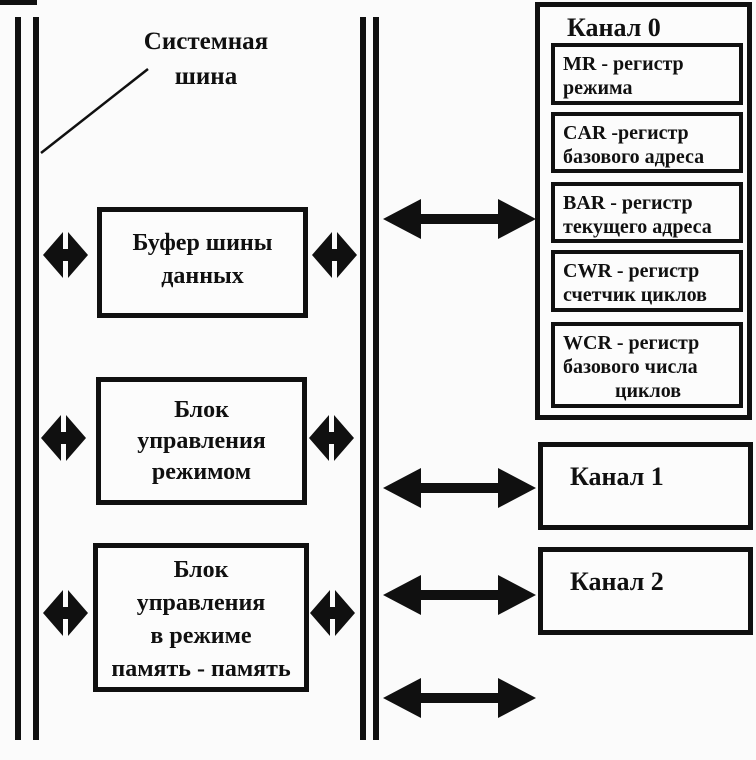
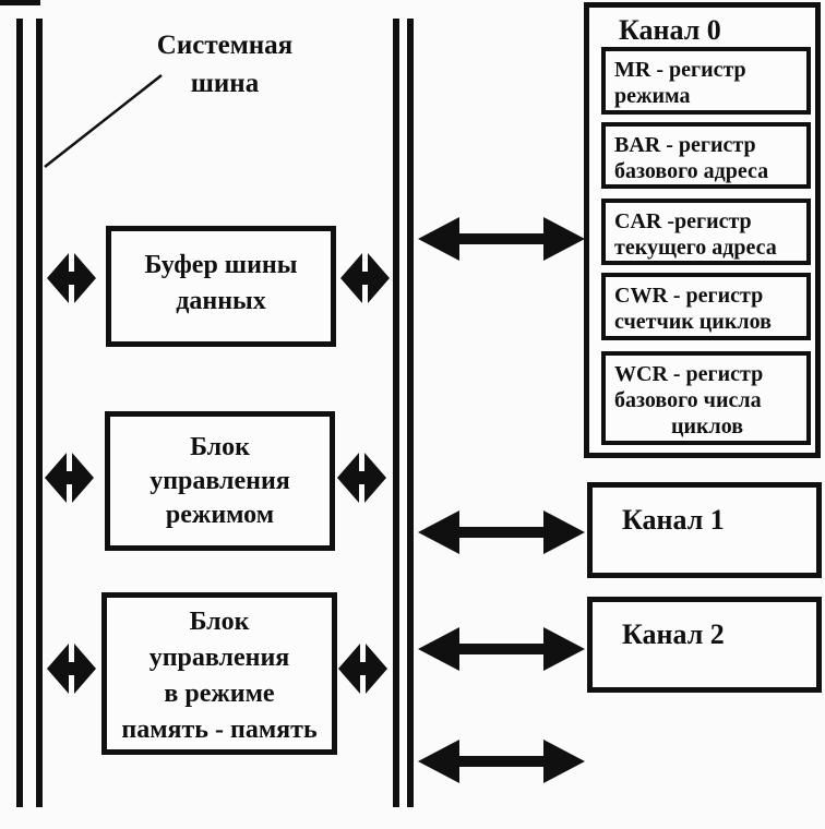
  Системная
  шина
  Буфер шины
  данных
  Блок
  управления
  режимом
  Блок
  управления
  в режиме
  память - память
  Канал 0
  MR - регистр
  режима
- CAR -регистр
+ BAR - регистр
  базового адреса
- BAR - регистр
+ CAR -регистр
  текущего адреса
  CWR - регистр
  счетчик циклов
  WCR - регистр
  базового числа
  циклов
  Канал 1
  Канал 2
